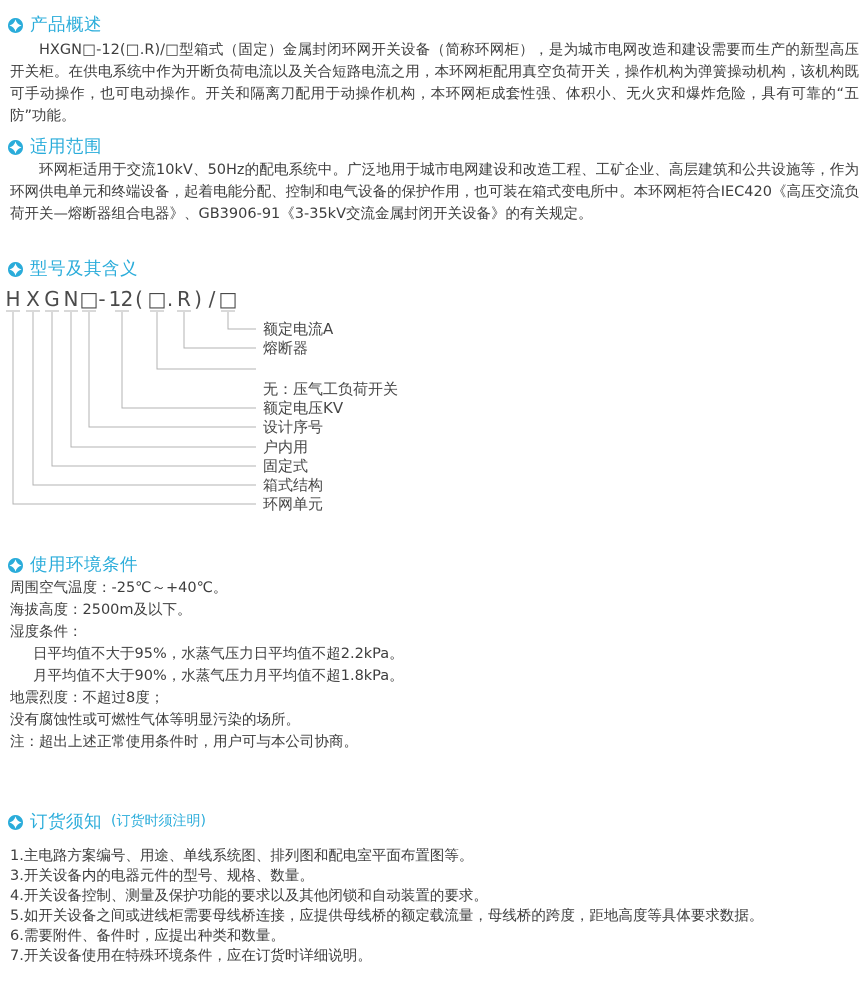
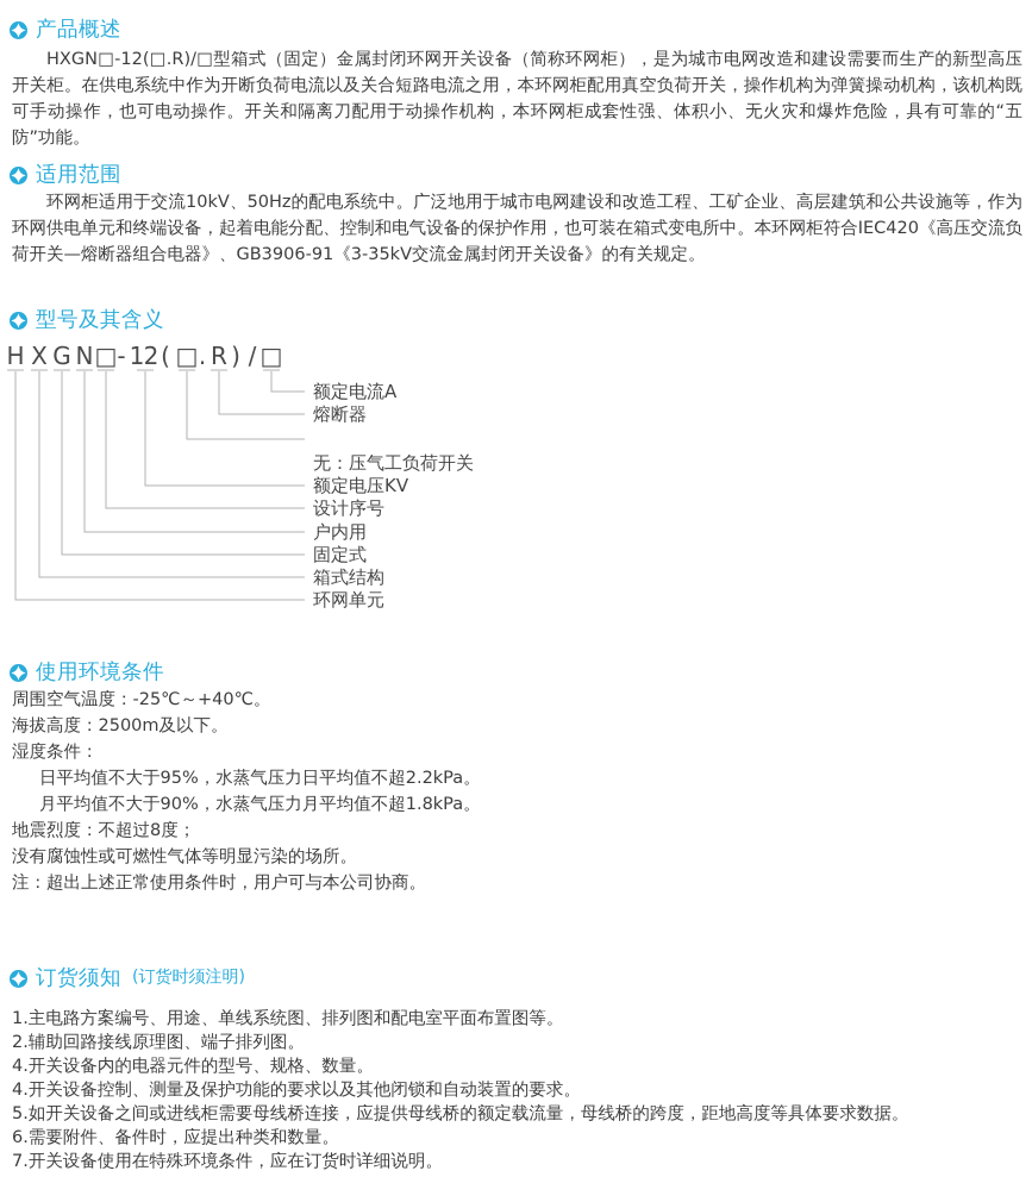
  产品概述
  HXGN□-12(□.R)/□型箱式（固定）金属封闭环网开关设备（简称环网柜），是为城市电网改造和建设需要而生产的新型高压开关柜。在供电系统中作为开断负荷电流以及关合短路电流之用，本环网柜配用真空负荷开关，操作机构为弹簧操动机构，该机构既可手动操作，也可电动操作。开关和隔离刀配用于动操作机构，本环网柜成套性强、体积小、无火灾和爆炸危险，具有可靠的“五防”功能。
  适用范围
  环网柜适用于交流10kV、50Hz的配电系统中。广泛地用于城市电网建设和改造工程、工矿企业、高层建筑和公共设施等，作为环网供电单元和终端设备，起着电能分配、控制和电气设备的保护作用，也可装在箱式变电所中。本环网柜符合IEC420《高压交流负荷开关—熔断器组合电器》、GB3906-91《3-35kV交流金属封闭开关设备》的有关规定。
  型号及其含义
  H
  X
  G
  N
  □
  -
  1
  2
  (
  □
  .
  R
  )
  /
  □
  额定电流A
  熔断器
  无：压气工负荷开关
  额定电压KV
  设计序号
  户内用
  固定式
  箱式结构
  环网单元
  使用环境条件
  周围空气温度：-25℃～+40℃。
  海拔高度：2500m及以下。
  湿度条件：
  日平均值不大于95%，水蒸气压力日平均值不超2.2kPa。
  月平均值不大于90%，水蒸气压力月平均值不超1.8kPa。
  地震烈度：不超过8度；
  没有腐蚀性或可燃性气体等明显污染的场所。
  注：超出上述正常使用条件时，用户可与本公司协商。
  订货须知
  (订货时须注明)
  1.主电路方案编号、用途、单线系统图、排列图和配电室平面布置图等。
+ 2.辅助回路接线原理图、端子排列图。
- 3.开关设备内的电器元件的型号、规格、数量。
+ 4.开关设备内的电器元件的型号、规格、数量。
  4.开关设备控制、测量及保护功能的要求以及其他闭锁和自动装置的要求。
  5.如开关设备之间或进线柜需要母线桥连接，应提供母线桥的额定载流量，母线桥的跨度，距地高度等具体要求数据。
  6.需要附件、备件时，应提出种类和数量。
  7.开关设备使用在特殊环境条件，应在订货时详细说明。
